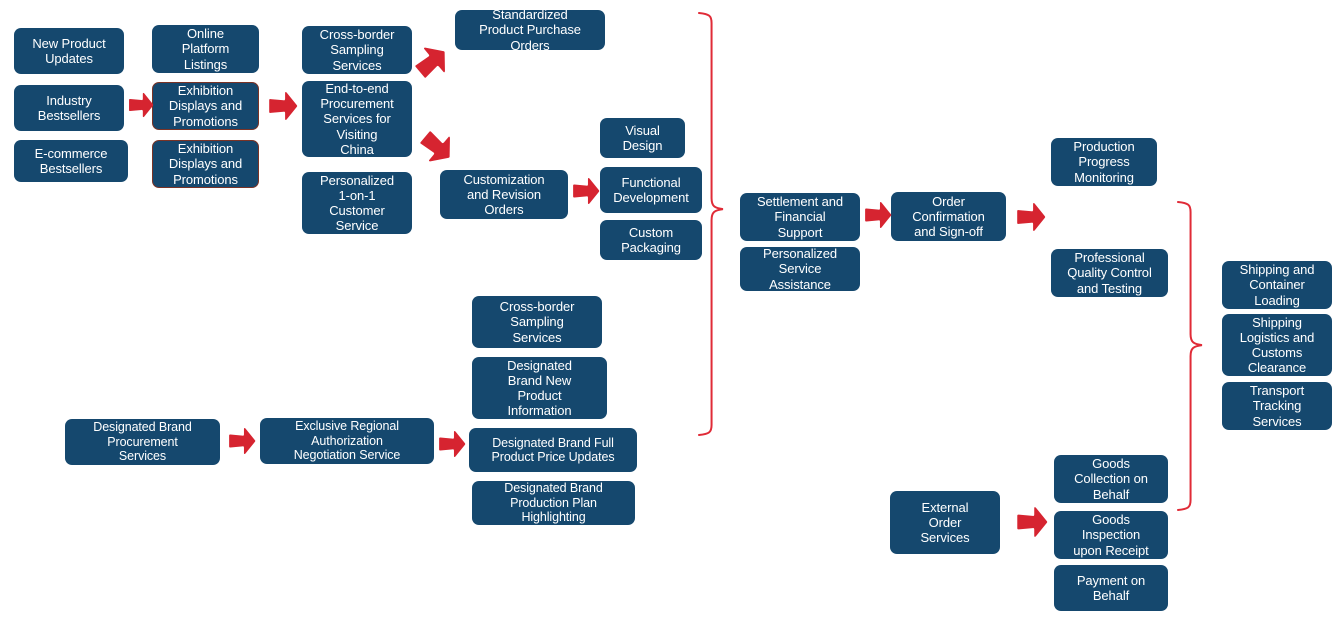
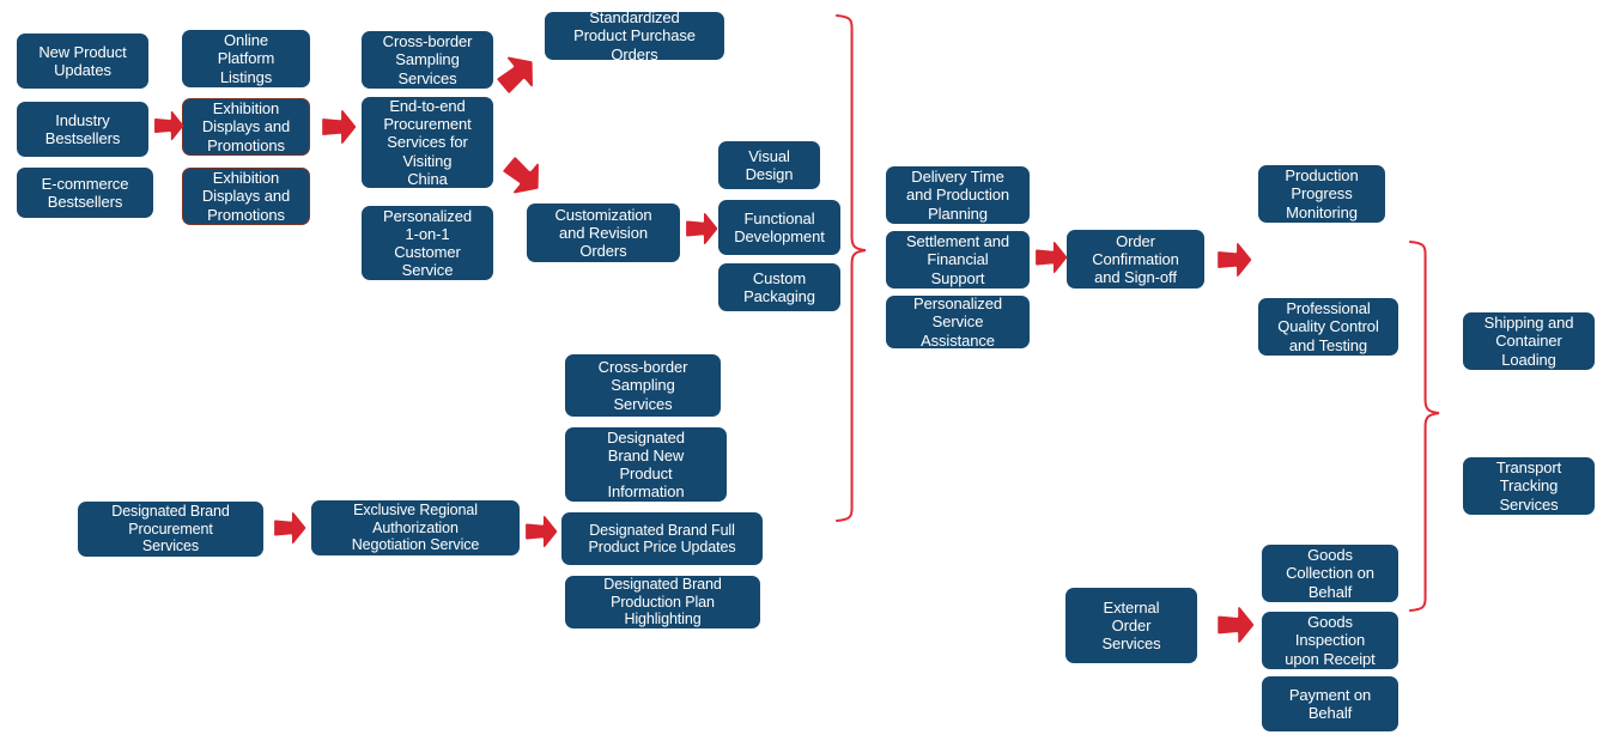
  New Product
  Updates
  Industry
  Bestsellers
  E-commerce
  Bestsellers
  Online
  Platform
  Listings
  Exhibition
  Displays and
  Promotions
  Exhibition
  Displays and
  Promotions
  Cross-border
  Sampling
  Services
  End-to-end
  Procurement
  Services for
  Visiting
  China
  Personalized
  1-on-1
  Customer
  Service
  Standardized
  Product Purchase
  Orders
  Customization
  and Revision
  Orders
  Visual
  Design
  Functional
  Development
  Custom
  Packaging
+ Delivery Time
+ and Production
+ Planning
  Settlement and
  Financial
  Support
  Personalized
  Service
  Assistance
  Order
  Confirmation
  and Sign-off
  Production
  Progress
  Monitoring
  Professional
  Quality Control
  and Testing
  Shipping and
  Container
  Loading
- Shipping
- Logistics and
- Customs
- Clearance
  Transport
  Tracking
  Services
  Designated Brand
  Procurement
  Services
  Exclusive Regional
  Authorization
  Negotiation Service
  Cross-border
  Sampling
  Services
  Designated
  Brand New
  Product
  Information
  Designated Brand Full
  Product Price Updates
  Designated Brand
  Production Plan
  Highlighting
  External
  Order
  Services
  Goods
  Collection on
  Behalf
  Goods
  Inspection
  upon Receipt
  Payment on
  Behalf
